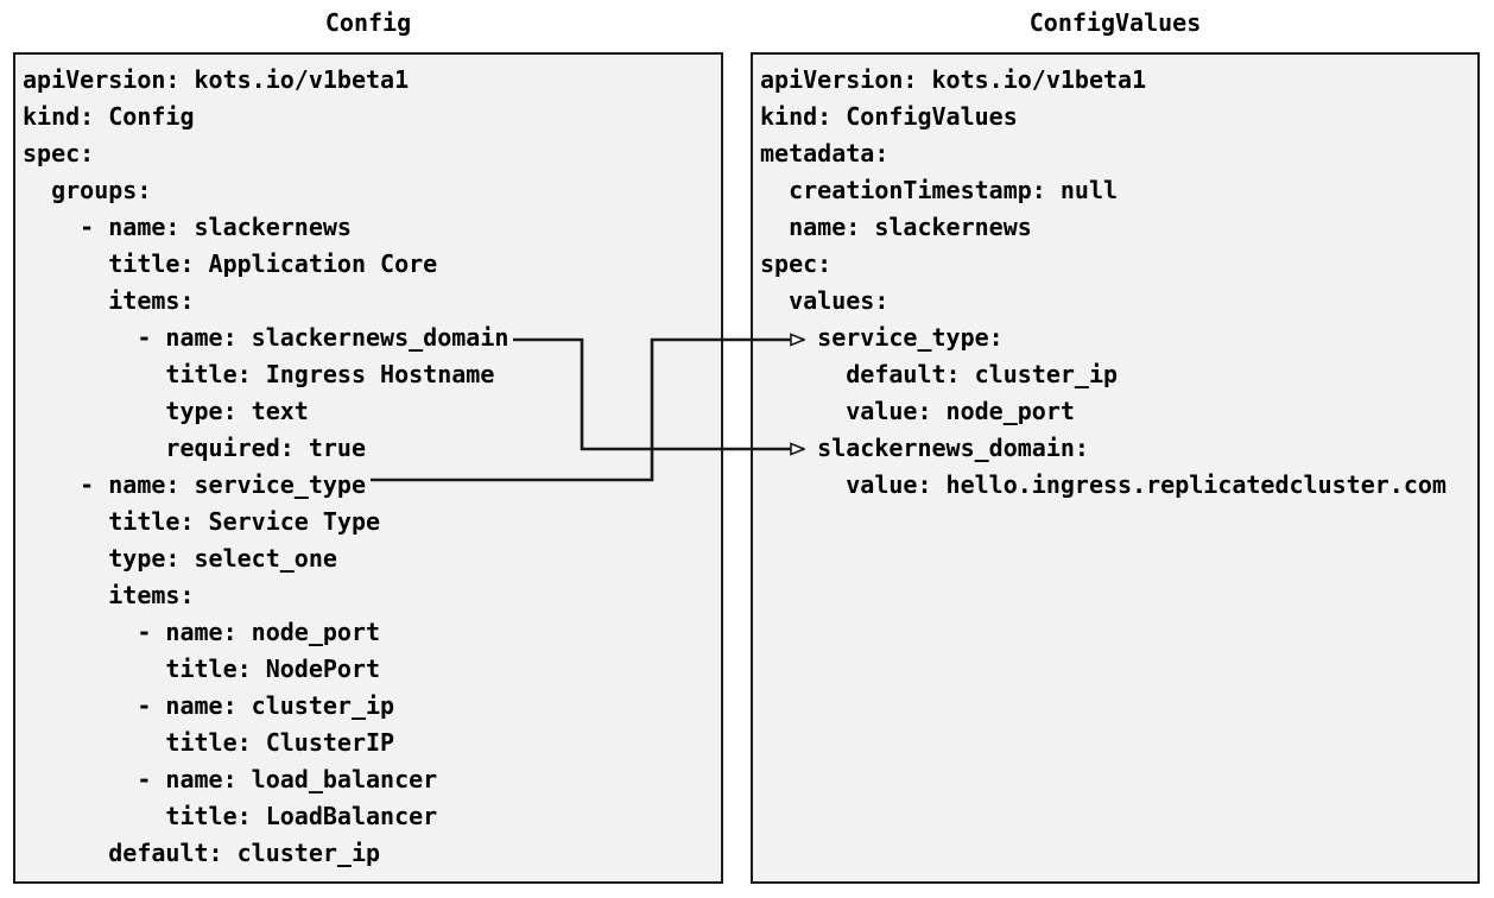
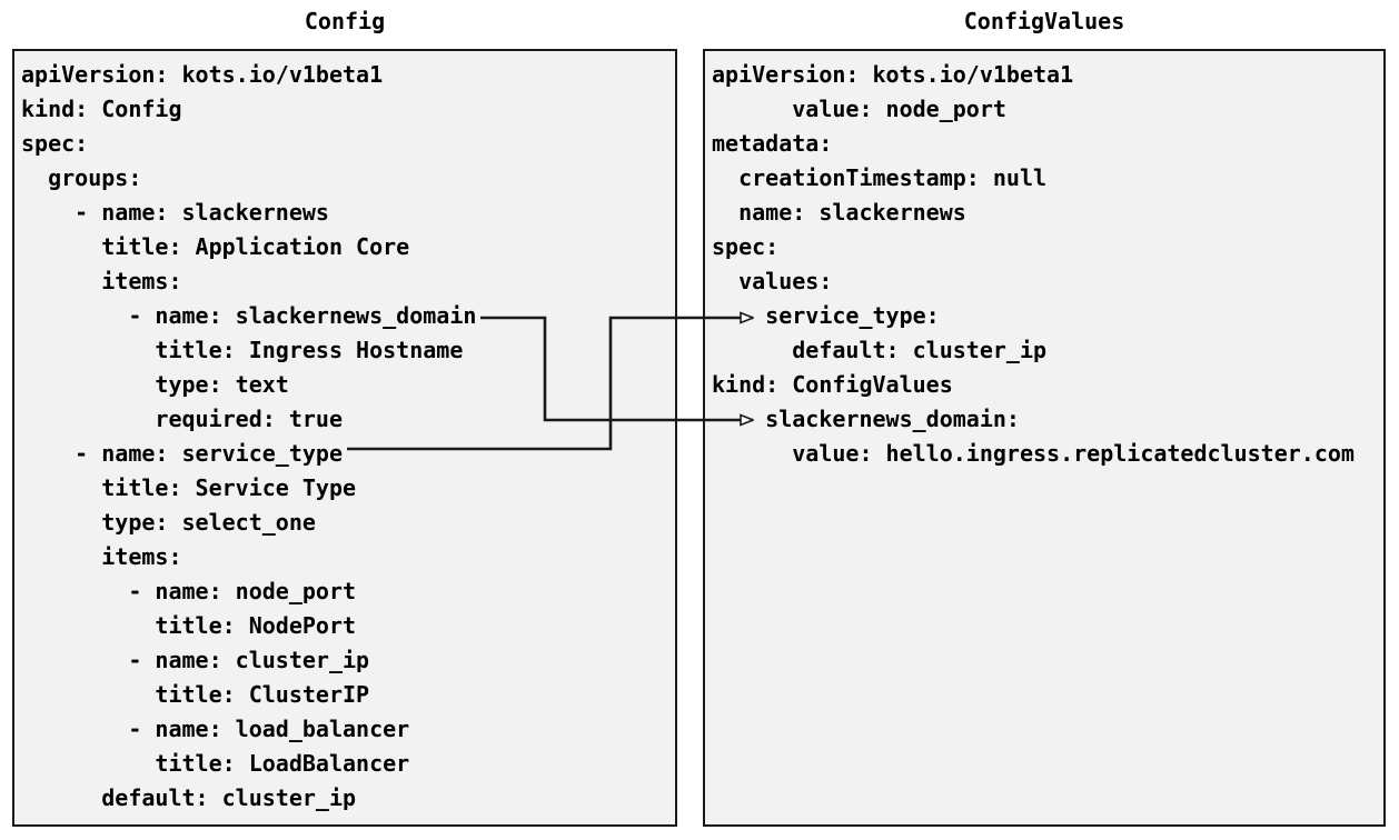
  Config
  ConfigValues
  apiVersion: kots.io/v1beta1
  kind: Config
  spec:
  groups:
  - name: slackernews
  title: Application Core
  items:
  - name: slackernews_domain
  title: Ingress Hostname
  type: text
  required: true
  - name: service_type
  title: Service Type
  type: select_one
  items:
  - name: node_port
  title: NodePort
  - name: cluster_ip
  title: ClusterIP
  - name: load_balancer
  title: LoadBalancer
  default: cluster_ip
  apiVersion: kots.io/v1beta1
- kind: ConfigValues
+ value: node_port
  metadata:
  creationTimestamp: null
  name: slackernews
  spec:
  values:
  service_type:
  default: cluster_ip
- value: node_port
+ kind: ConfigValues
  slackernews_domain:
  value: hello.ingress.replicatedcluster.com
